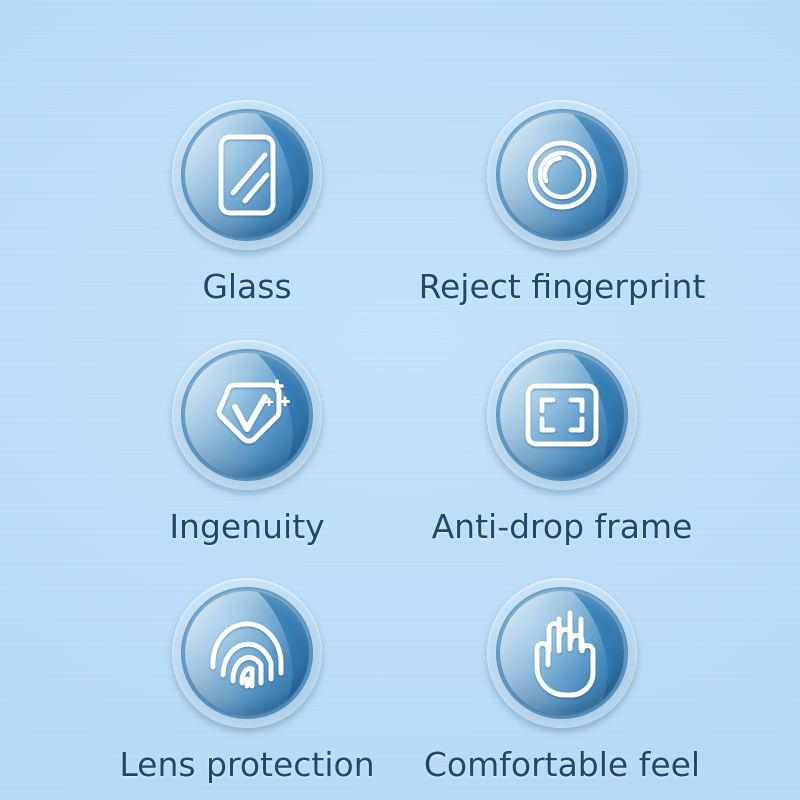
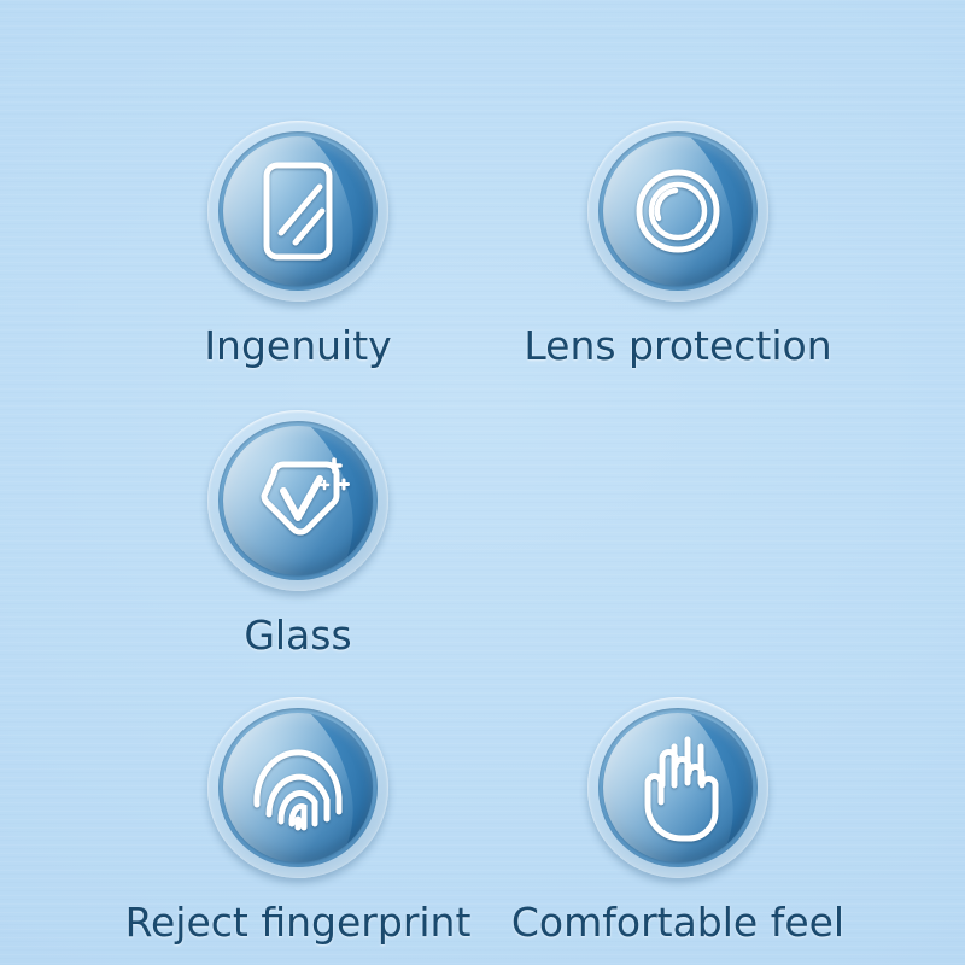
- Glass
+ Ingenuity
- Reject fingerprint
+ Lens protection
- Ingenuity
+ Glass
- Anti-drop frame
- Lens protection
+ Reject fingerprint
  Comfortable feel
